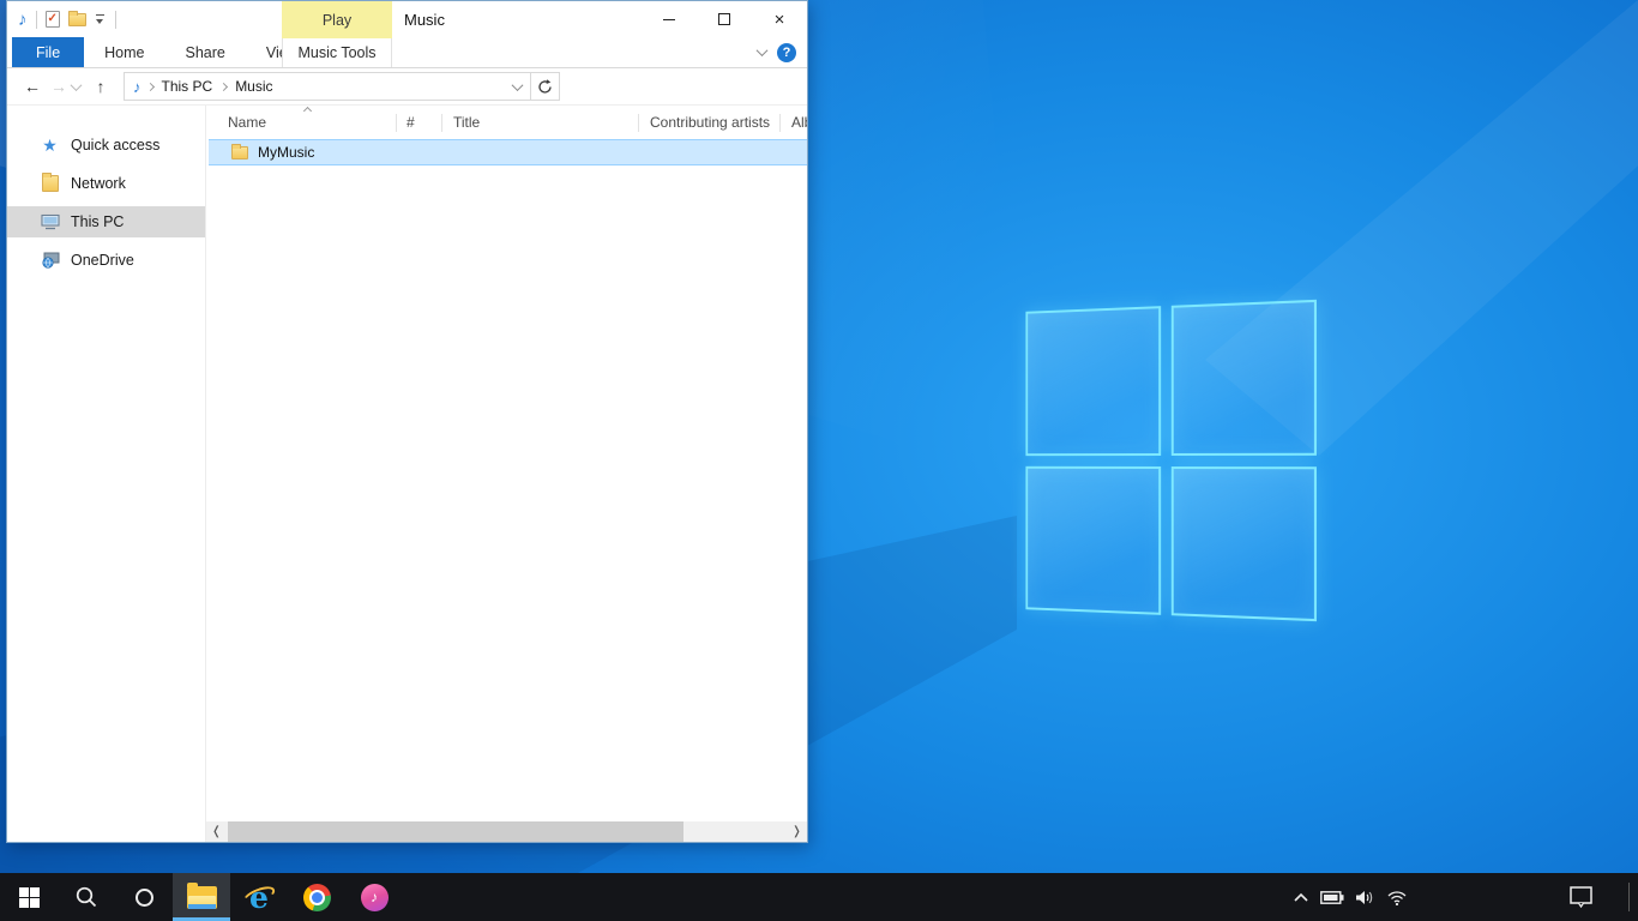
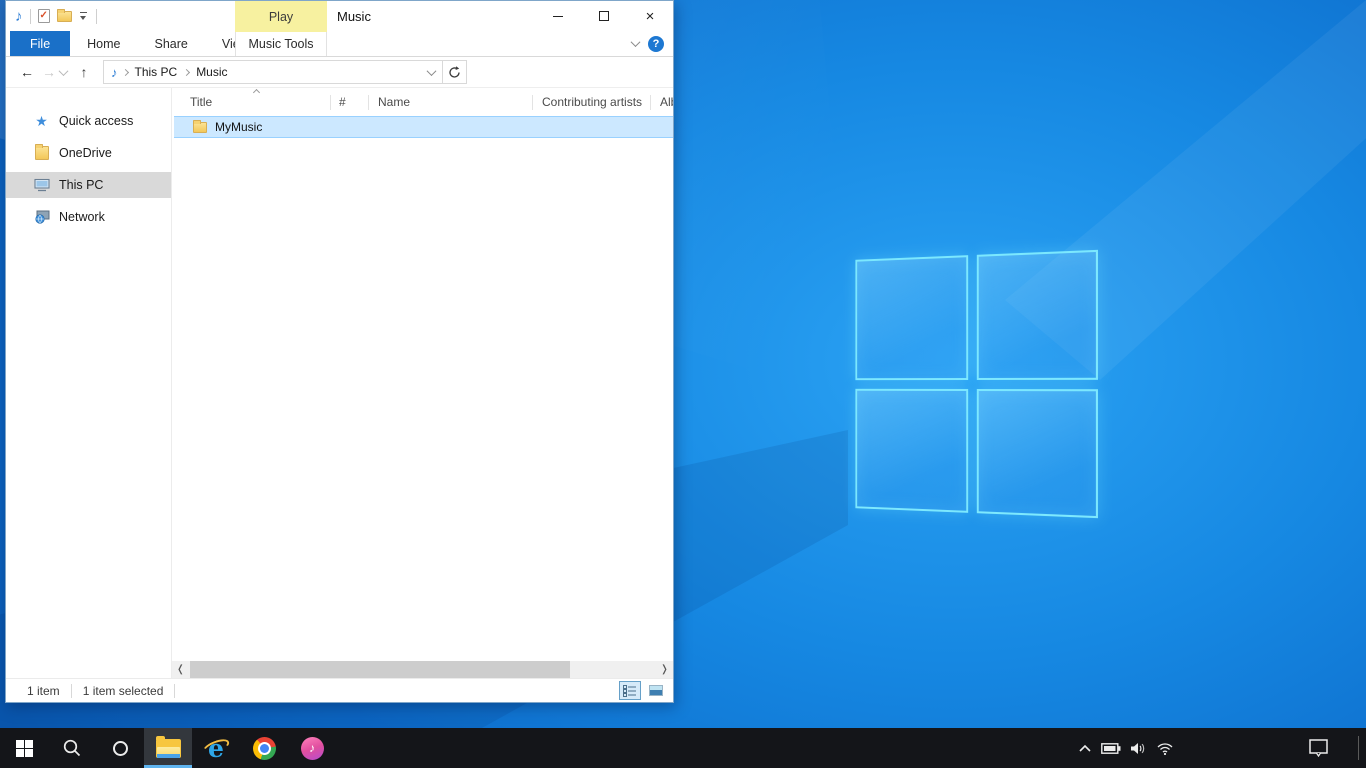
  ♪
  Play
  Music
  ×
  File
  Home
  Share
  Music Tools
  ?
  ←
  →
  ↑
  ♪
  This PC
  Music
  ★
  Quick access
- Network
+ OneDrive
  This PC
- OneDrive
+ Network
- Name
+ Title
  #
- Title
+ Name
  Contributing artists
  MyMusic
  ❬
  ❭
+ 1 item
+ 1 item selected
  e
  ♪
